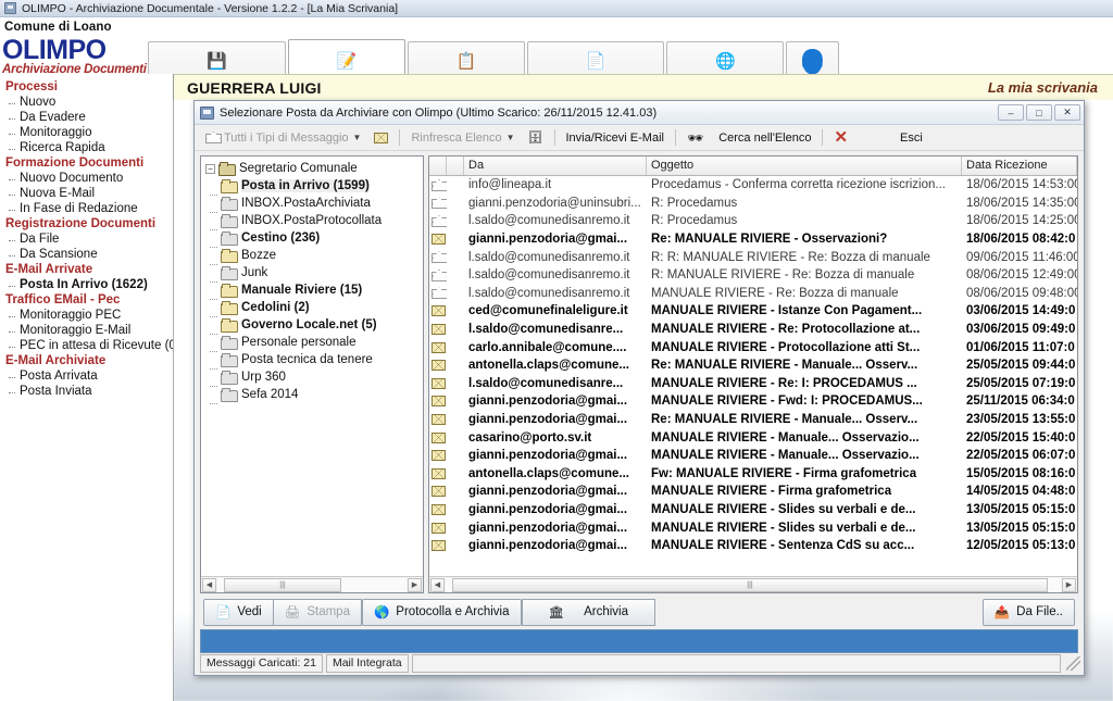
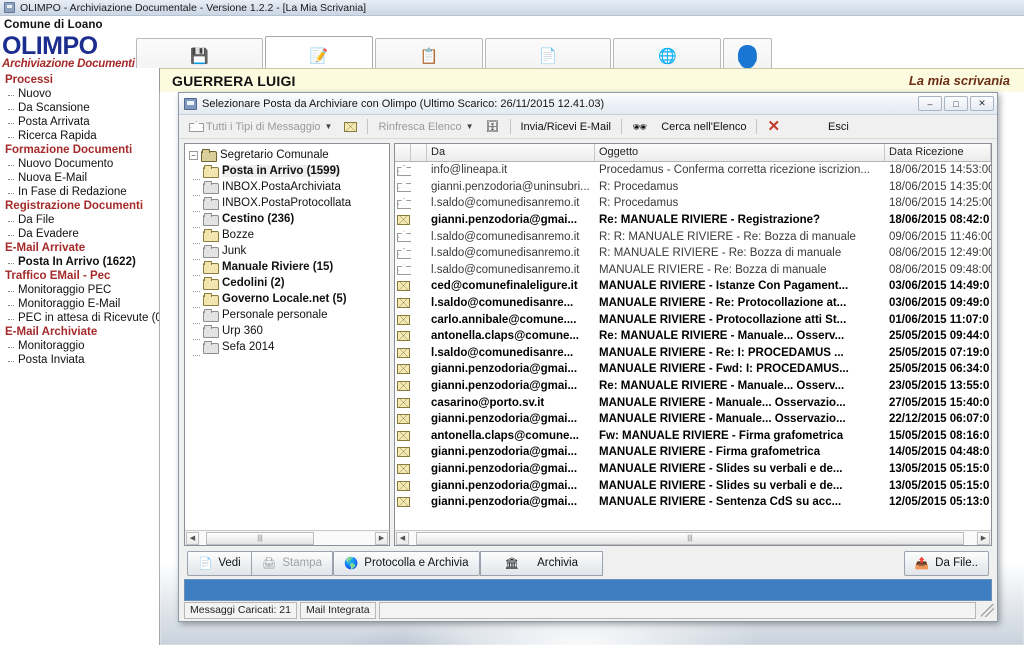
  OLIMPO - Archiviazione Documentale - Versione 1.2.2 - [La Mia Scrivania]
  Comune di Loano
  OLIMPO
  Archiviazione Documenti
  💾
  📝
  📋
  📄
  🌐
  👤
  GUERRERA LUIGI
  La mia scrivania
  Processi
  Nuovo
- Da Evadere
+ Da Scansione
- Monitoraggio
+ Posta Arrivata
  Ricerca Rapida
  Formazione Documenti
  Nuovo Documento
  Nuova E-Mail
  In Fase di Redazione
  Registrazione Documenti
  Da File
- Da Scansione
+ Da Evadere
  E-Mail Arrivate
  Posta In Arrivo (1622)
  Traffico EMail - Pec
  Monitoraggio PEC
  Monitoraggio E-Mail
  PEC in attesa di Ricevute (0
  E-Mail Archiviate
- Posta Arrivata
+ Monitoraggio
  Posta Inviata
  Selezionare Posta da Archiviare con Olimpo (Ultimo Scarico: 26/11/2015 12.41.03)
  –
  □
  ✕
  Tutti i Tipi di Messaggio
  ▼
  Rinfresca Elenco
  ▼
  🗄
  Invia/Ricevi E-Mail
  🕶
  Cerca nell'Elenco
  ✕
  Esci
  −
  Segretario Comunale
  Posta in Arrivo (1599)
  INBOX.PostaArchiviata
  INBOX.PostaProtocollata
  Cestino (236)
  Bozze
  Junk
  Manuale Riviere (15)
  Cedolini (2)
  Governo Locale.net (5)
  Personale personale
- Posta tecnica da tenere
  Urp 360
  Sefa 2014
  Da
  Oggetto
  Data Ricezione
  info@lineapa.it
  Procedamus - Conferma corretta ricezione iscrizion...
  18/06/2015 14:53:0
  gianni.penzodoria@uninsubri...
  R: Procedamus
  18/06/2015 14:35:0
  l.saldo@comunedisanremo.it
  R: Procedamus
  18/06/2015 14:25:0
  gianni.penzodoria@gmai...
- Re: MANUALE RIVIERE - Osservazioni?
+ Re: MANUALE RIVIERE - Registrazione?
  18/06/2015 08:42:0
  l.saldo@comunedisanremo.it
  R: R: MANUALE RIVIERE - Re: Bozza di manuale
  09/06/2015 11:46:00
  l.saldo@comunedisanremo.it
  R: MANUALE RIVIERE - Re: Bozza di manuale
  08/06/2015 12:49:0
  l.saldo@comunedisanremo.it
  MANUALE RIVIERE - Re: Bozza di manuale
  08/06/2015 09:48:0
  ced@comunefinaleligure.it
  MANUALE RIVIERE - Istanze Con Pagament...
  03/06/2015 14:49:0
  l.saldo@comunedisanre...
  MANUALE RIVIERE - Re: Protocollazione at...
  03/06/2015 09:49:0
  carlo.annibale@comune....
  MANUALE RIVIERE - Protocollazione atti St...
  01/06/2015 11:07:0
  antonella.claps@comune...
  Re: MANUALE RIVIERE - Manuale... Osserv...
  25/05/2015 09:44:0
  l.saldo@comunedisanre...
  MANUALE RIVIERE - Re: I: PROCEDAMUS ...
  25/05/2015 07:19:0
  gianni.penzodoria@gmai...
  MANUALE RIVIERE - Fwd: I: PROCEDAMUS...
- 25/11/2015 06:34:0
+ 25/05/2015 06:34:0
  gianni.penzodoria@gmai...
  Re: MANUALE RIVIERE - Manuale... Osserv...
  23/05/2015 13:55:0
  casarino@porto.sv.it
  MANUALE RIVIERE - Manuale... Osservazio...
- 22/05/2015 15:40:0
+ 27/05/2015 15:40:0
  gianni.penzodoria@gmai...
  MANUALE RIVIERE - Manuale... Osservazio...
- 22/05/2015 06:07:0
+ 22/12/2015 06:07:0
  antonella.claps@comune...
  Fw: MANUALE RIVIERE - Firma grafometrica
  15/05/2015 08:16:0
  gianni.penzodoria@gmai...
  MANUALE RIVIERE - Firma grafometrica
  14/05/2015 04:48:0
  gianni.penzodoria@gmai...
  MANUALE RIVIERE - Slides su verbali e de...
  13/05/2015 05:15:0
  gianni.penzodoria@gmai...
  MANUALE RIVIERE - Slides su verbali e de...
  13/05/2015 05:15:0
  gianni.penzodoria@gmai...
  MANUALE RIVIERE - Sentenza CdS su acc...
  12/05/2015 05:13:0
  📄
  Vedi
  🖨
  Stampa
  🌎
  Protocolla e Archivia
  🏛
  Archivia
  📤
  Da File..
  Messaggi Caricati: 21
  Mail Integrata
